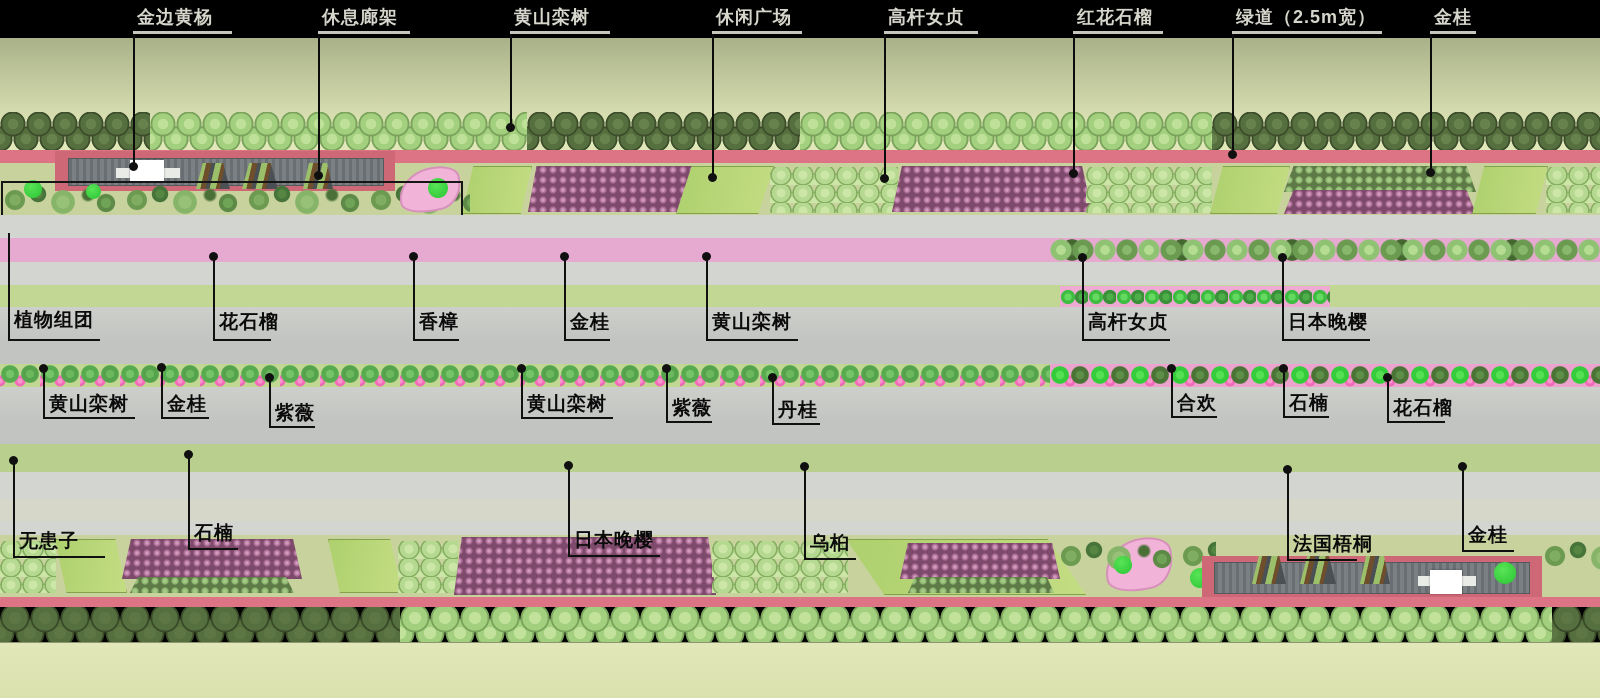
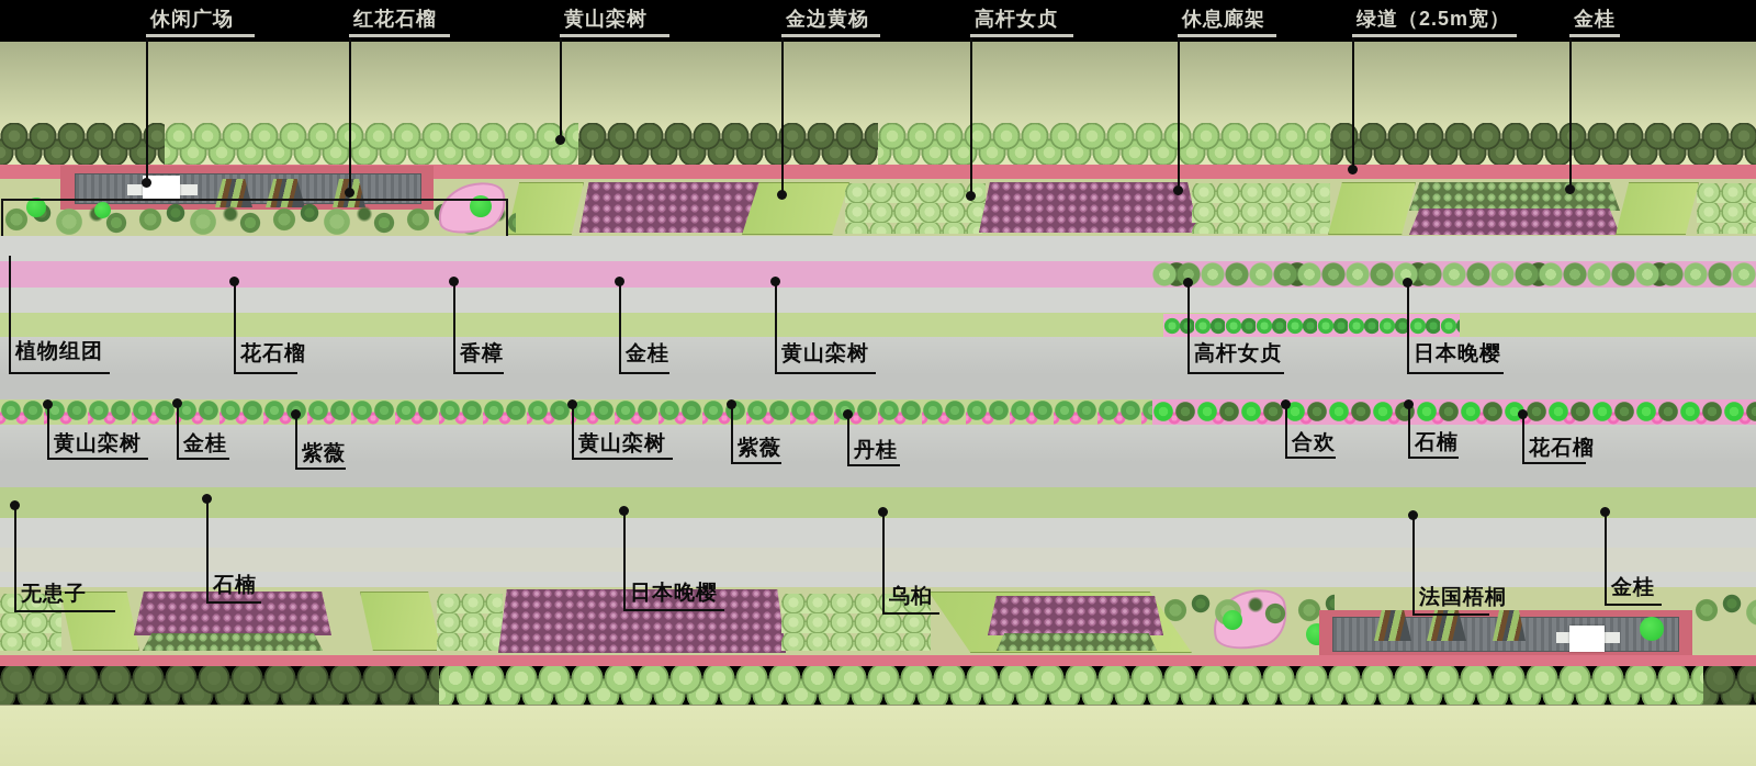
- 金边黄杨
+ 休闲广场
- 休息廊架
+ 红花石榴
  黄山栾树
- 休闲广场
+ 金边黄杨
  高杆女贞
- 红花石榴
+ 休息廊架
  绿道（2.5m宽）
  金桂
  植物组团
  花石榴
  香樟
  金桂
  黄山栾树
  高杆女贞
  日本晚樱
  黄山栾树
  金桂
  紫薇
  黄山栾树
  紫薇
  丹桂
  合欢
  石楠
  花石榴
  无患子
  石楠
  日本晚樱
  乌桕
  法国梧桐
  金桂
